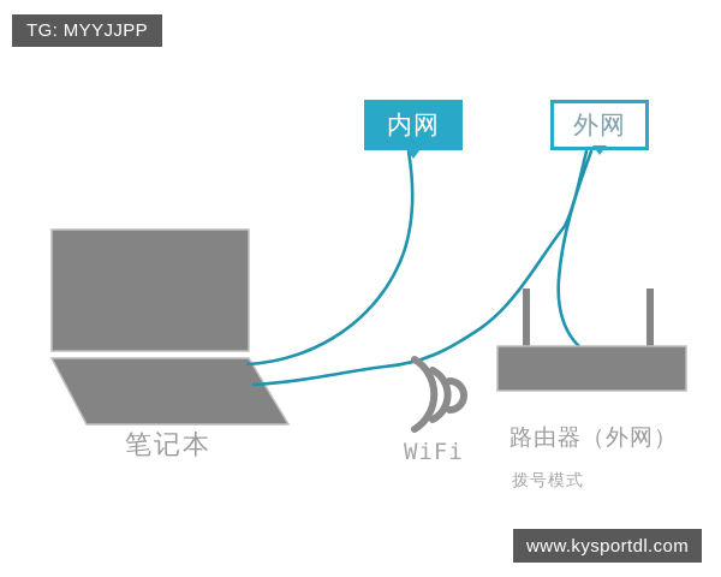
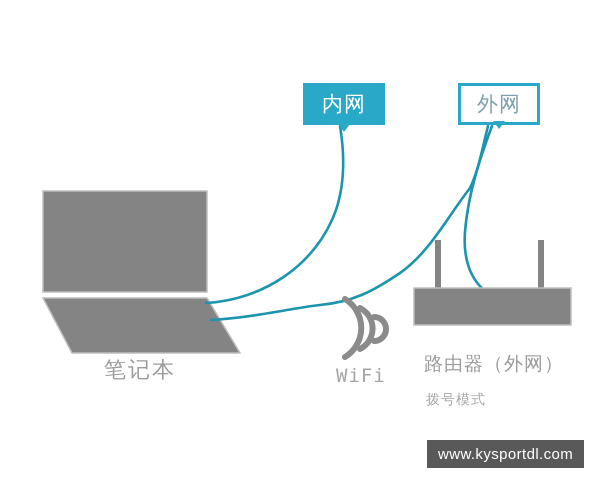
  内网
  外网
  笔记本
  WiFi
  路由器（外网）
  拨号模式
- TG: MYYJJPP
  www.kysportdl.com
